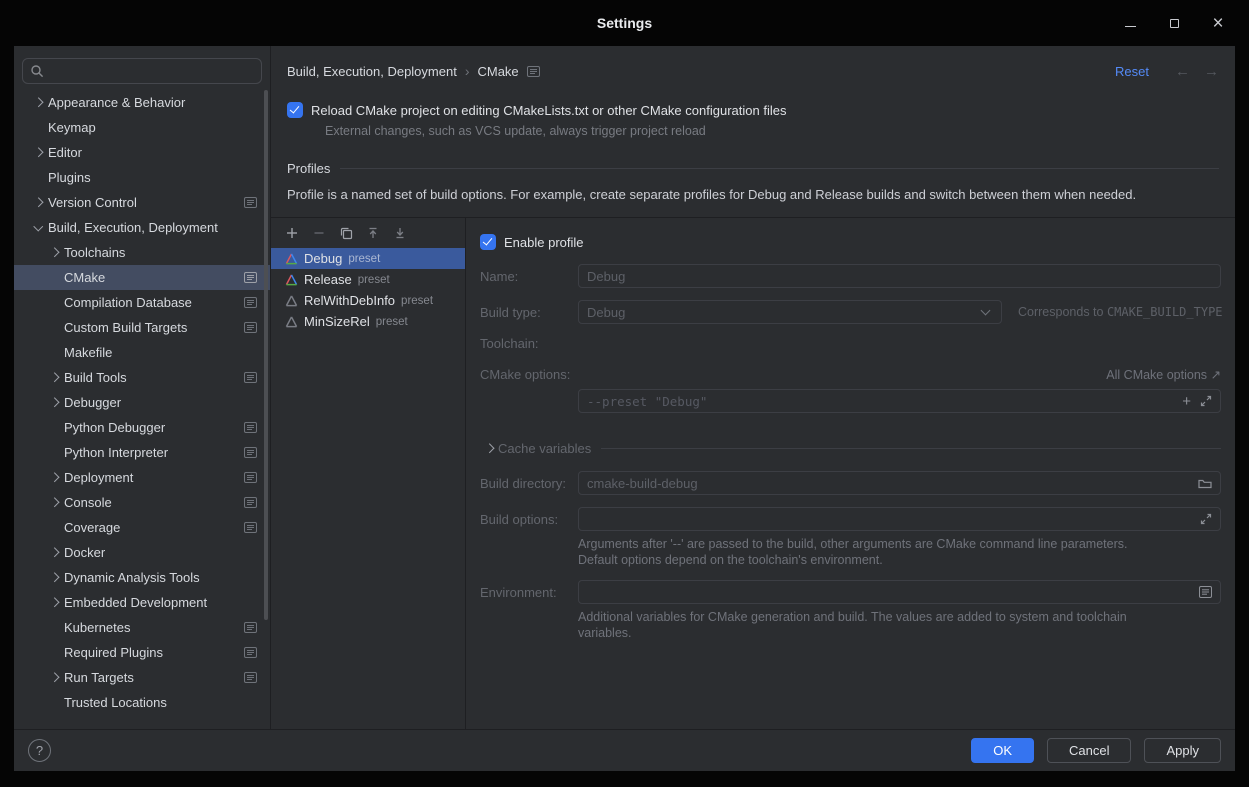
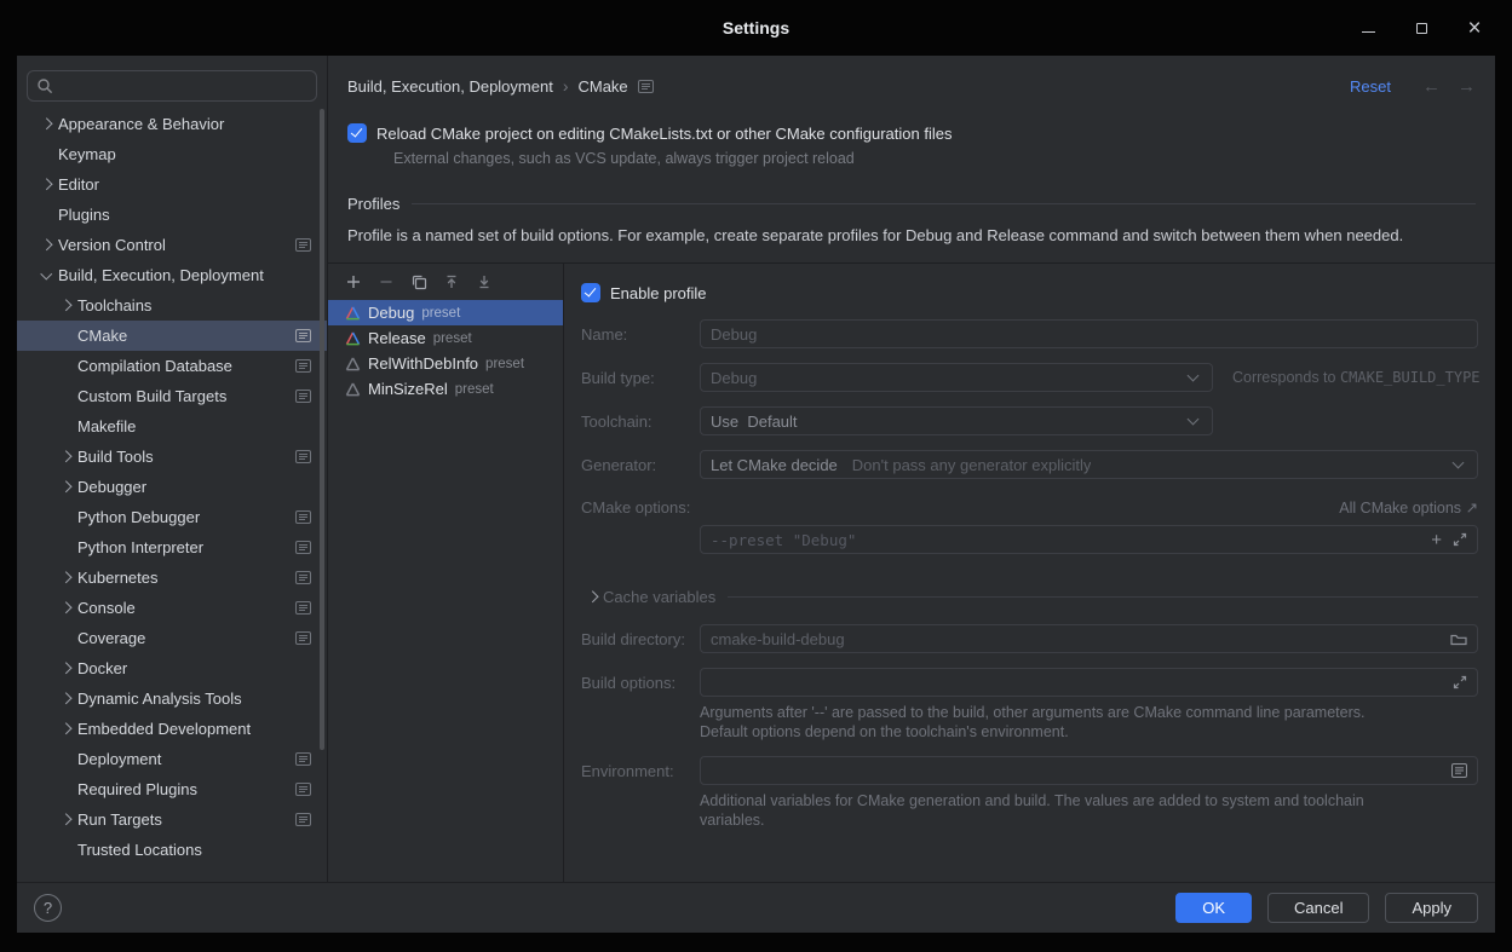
  Settings
  ×
  Appearance & Behavior
  Keymap
  Editor
  Plugins
  Version Control
  Build, Execution, Deployment
  Toolchains
  CMake
  Compilation Database
  Custom Build Targets
  Makefile
  Build Tools
  Debugger
  Python Debugger
  Python Interpreter
- Deployment
+ Kubernetes
  Console
  Coverage
  Docker
  Dynamic Analysis Tools
  Embedded Development
- Kubernetes
+ Deployment
  Required Plugins
  Run Targets
  Trusted Locations
  Build, Execution, Deployment
  ›
  CMake
  Reset
  ←
  →
  Reload CMake project on editing CMakeLists.txt or other CMake configuration files
  External changes, such as VCS update, always trigger project reload
  Profiles
- Profile is a named set of build options. For example, create separate profiles for Debug and Release builds and switch between them when needed.
+ Profile is a named set of build options. For example, create separate profiles for Debug and Release command and switch between them when needed.
  Debug
  preset
  Release
  preset
  RelWithDebInfo
  preset
  MinSizeRel
  preset
  Enable profile
  Name:
  Debug
  Build type:
  Debug
  Corresponds to CMAKE_BUILD_TYPE
  Toolchain:
+ Use Default
+ Generator:
+ Let CMake decide
+ Don't pass any generator explicitly
  CMake options:
  All CMake options ↗
  --preset "Debug"
  +
  Cache variables
  Build directory:
  cmake-build-debug
  Build options:
  Arguments after '--' are passed to the build, other arguments are CMake command line parameters.
  Default options depend on the toolchain's environment.
  Environment:
  Additional variables for CMake generation and build. The values are added to system and toolchain
  variables.
  ?
  OK
  Cancel
  Apply
